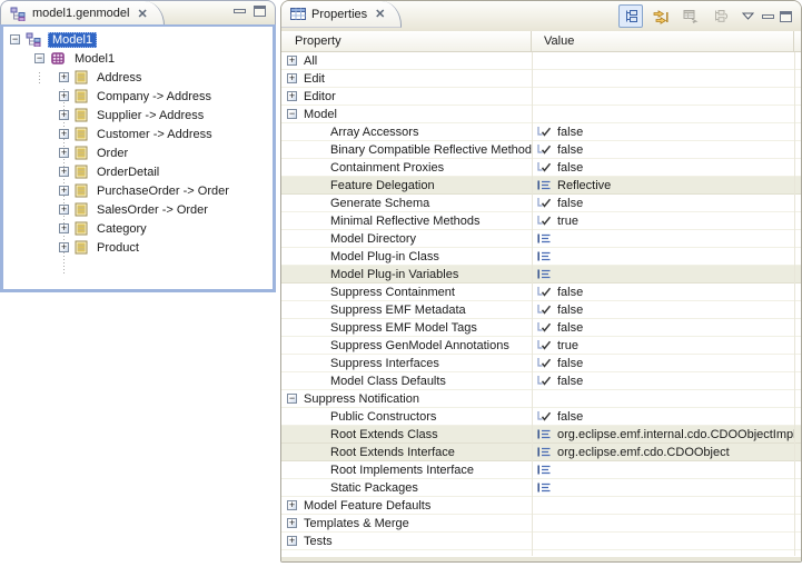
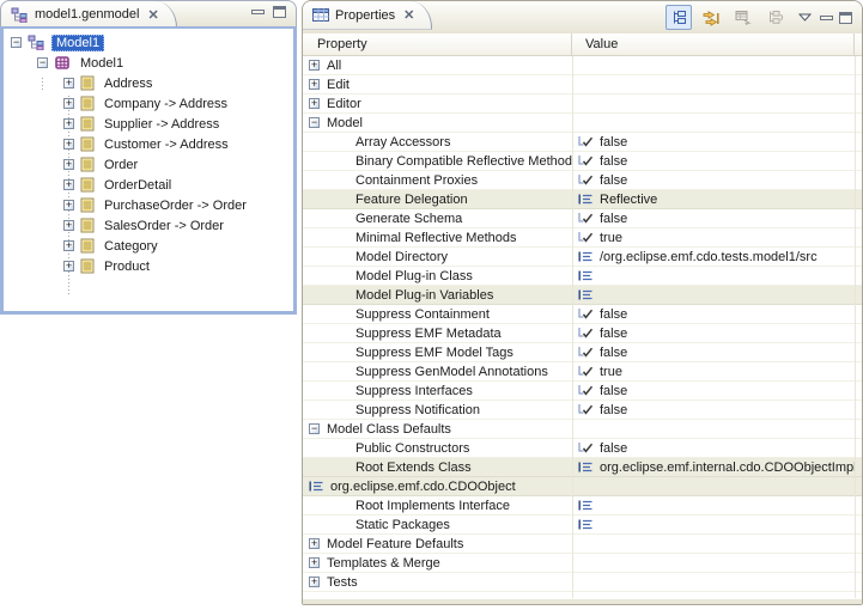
  model1.genmodel
  ✕
  −
  Model1
  −
  Model1
  +
  Address
  +
  Company -> Address
  +
  Supplier -> Address
  +
  Customer -> Address
  +
  Order
  +
  OrderDetail
  +
  PurchaseOrder -> Order
  +
  SalesOrder -> Order
  +
  Category
  +
  Product
  Properties
  ✕
  Property
  Value
  +
  All
  +
  Edit
  +
  Editor
  −
  Model
  Array Accessors
  false
  Binary Compatible Reflective Method
  false
  Containment Proxies
  false
  Feature Delegation
  Reflective
  Generate Schema
  false
  Minimal Reflective Methods
  true
  Model Directory
+ /org.eclipse.emf.cdo.tests.model1/src
  Model Plug-in Class
  Model Plug-in Variables
  Suppress Containment
  false
  Suppress EMF Metadata
  false
  Suppress EMF Model Tags
  false
  Suppress GenModel Annotations
  true
  Suppress Interfaces
  false
- Model Class Defaults
+ Suppress Notification
  false
  −
- Suppress Notification
+ Model Class Defaults
  Public Constructors
  false
  Root Extends Class
  org.eclipse.emf.internal.cdo.CDOObjectImp
- Root Extends Interface
  org.eclipse.emf.cdo.CDOObject
  Root Implements Interface
  Static Packages
  +
  Model Feature Defaults
  +
  Templates & Merge
  +
  Tests
